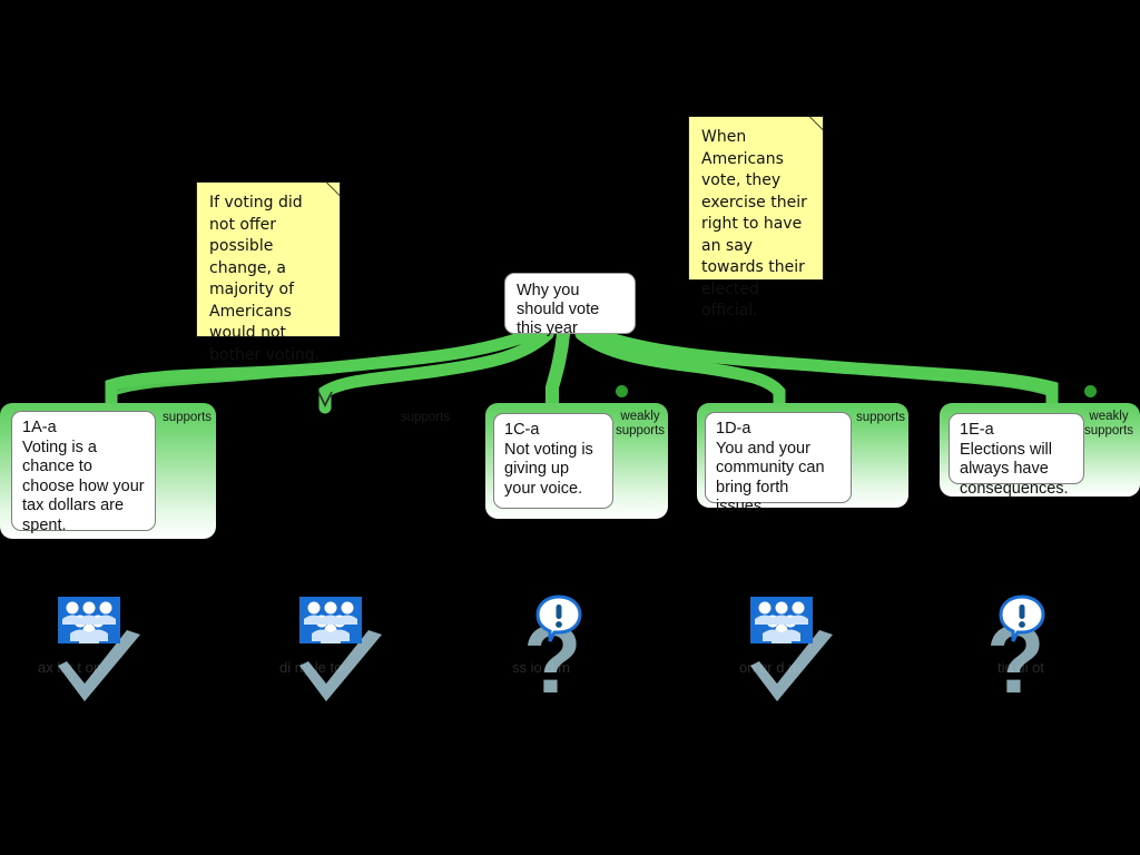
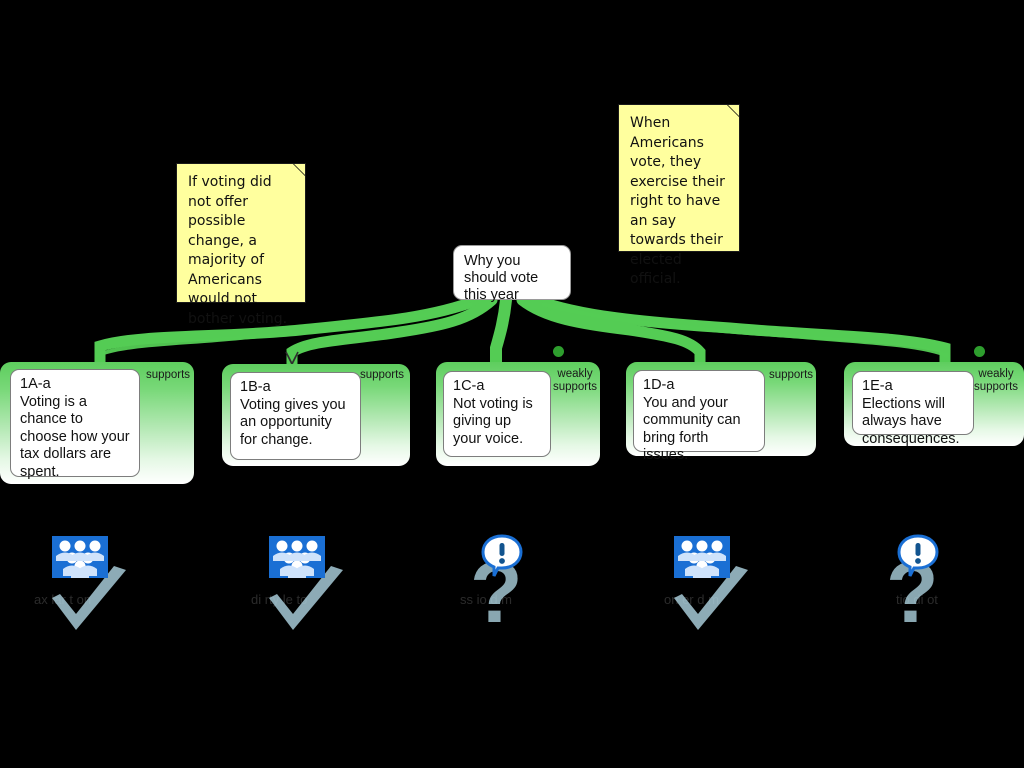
  Why you should vote this year
  If voting did not offer possible change, a majority of Americans would not bother voting.
  When Americans vote, they exercise their right to have an say towards their elected
  1A-a
  Voting is a chance to choose how your tax dollars are spent.
  supports
+ 1B-a
+ Voting gives you an opportunity for change.
  supports
  1C-a
  Not voting is giving up your voice.
  weakly supports
  1D-a
  You and your community can bring forth issues.
  supports
  1E-a
  Elections will always have consequences.
  weakly supports
  ax lar t on
  di rty le to
  ss io d m
  ?
  on er d m
  tio di ot
  ?
